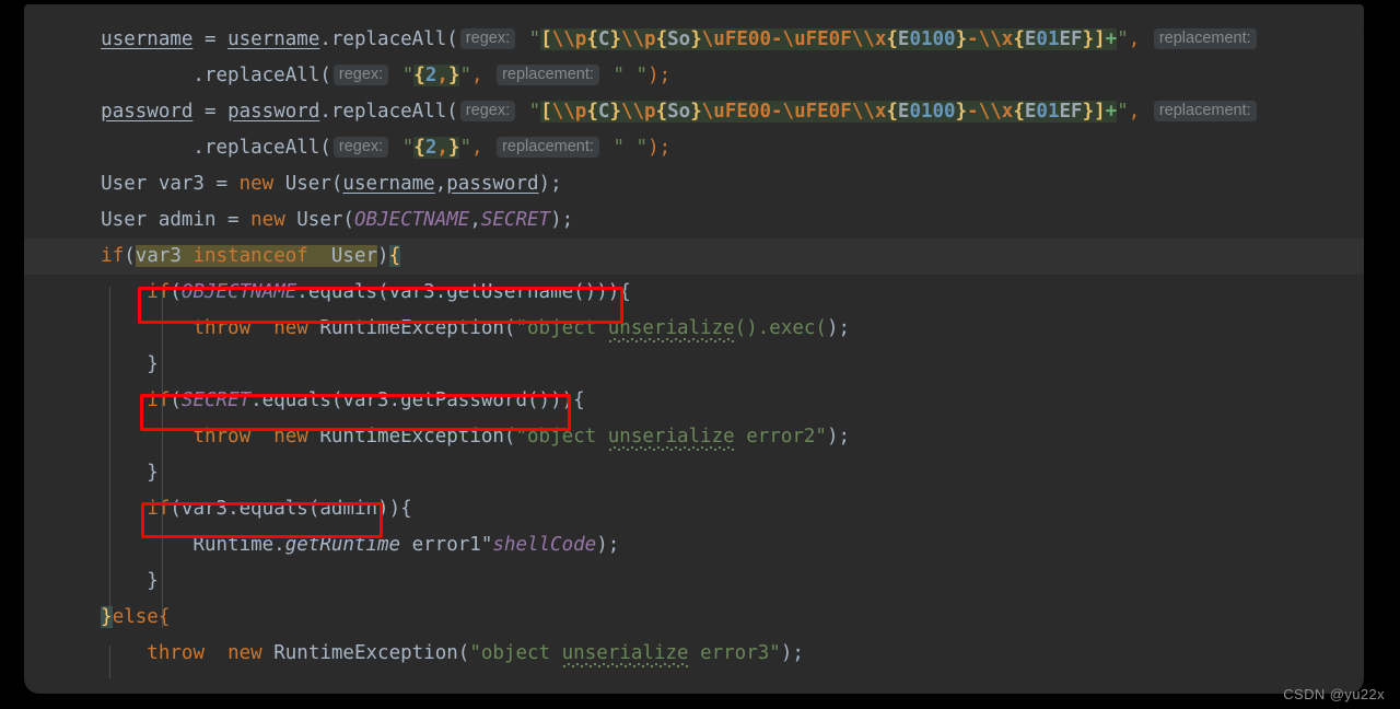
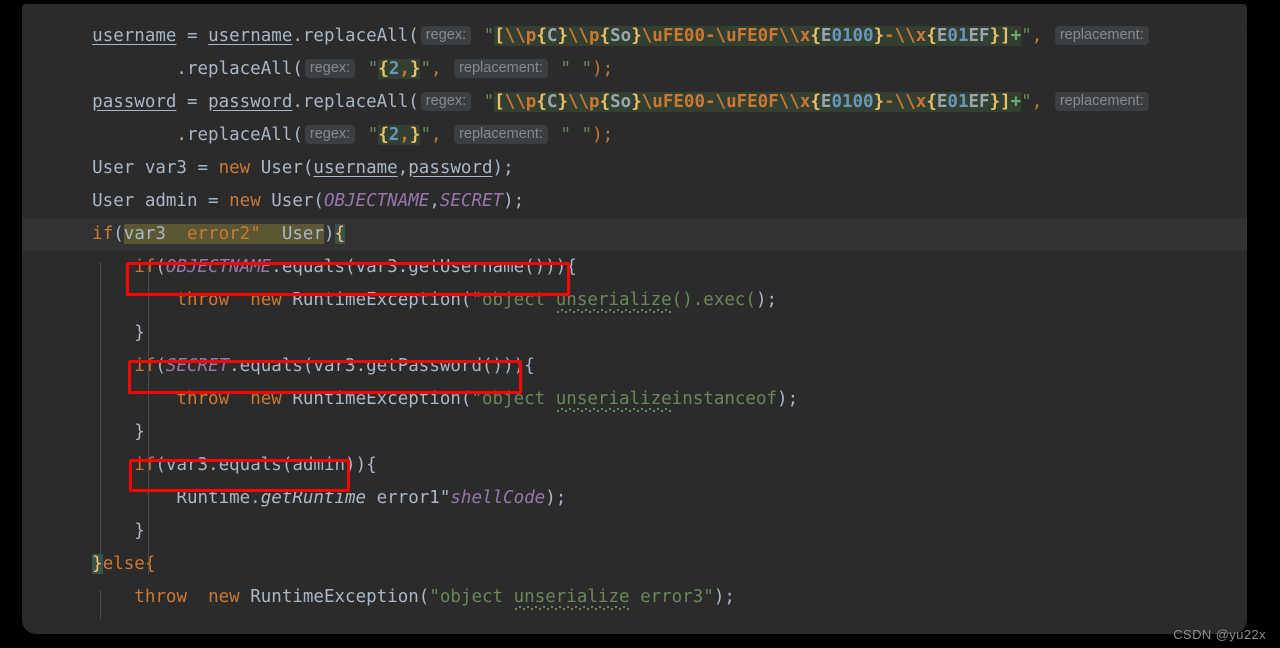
  username = username.replaceAll( regex: "[\\p{C}\\p{So}\uFE00-\uFE0F\\x{E0100}-\\x{E01EF}]+", replacement:
  .replaceAll( regex: "{2,}", replacement: " ");
  password = password.replaceAll( regex: "[\\p{C}\\p{So}\uFE00-\uFE0F\\x{E0100}-\\x{E01EF}]+", replacement:
  .replaceAll( regex: "{2,}", replacement: " ");
  User var3 = new User(username,password);
  User admin = new User(OBJECTNAME,SECRET);
- if(var3 instanceof User){
+ if(var3 error2" User){
  if(OBJECTNAME.equals(var3.getUsername())){
  throw new RuntimeException("object unserialize().exec();
  }
  if(SECRET.equals(var3.getPassword())){
- throw new RuntimeException("object unserialize error2");
+ throw new RuntimeException("object unserializeinstanceof);
  }
  if(var3.equals(admin)){
  Runtime.getRuntime error1"shellCode);
  }
  }else{
  throw new RuntimeException("object unserialize error3");
  CSDN @yu22x
